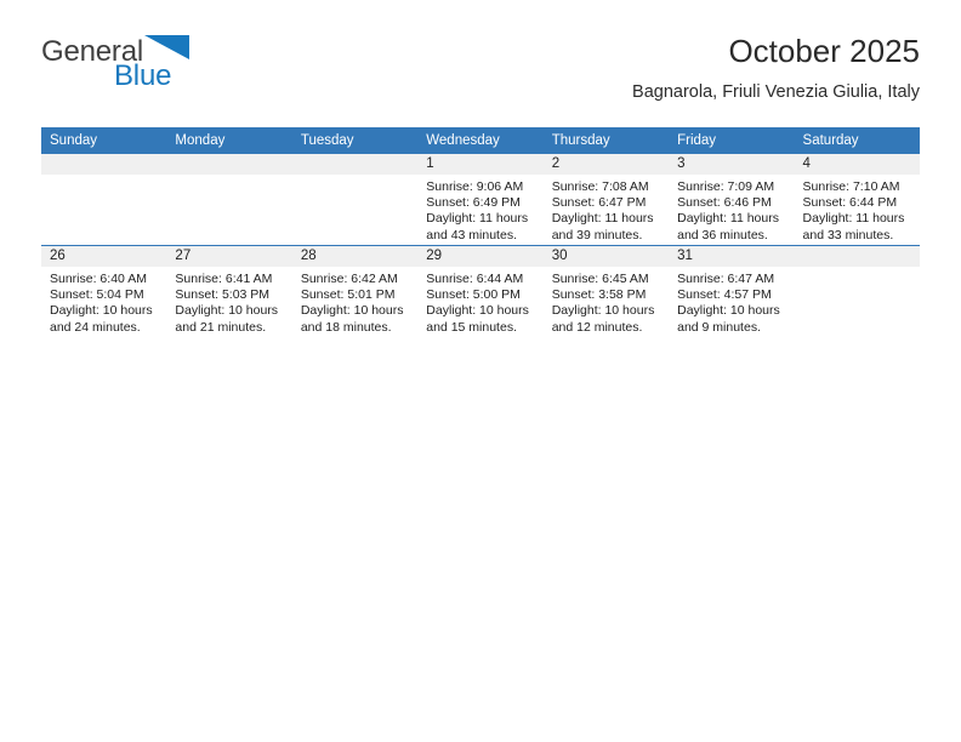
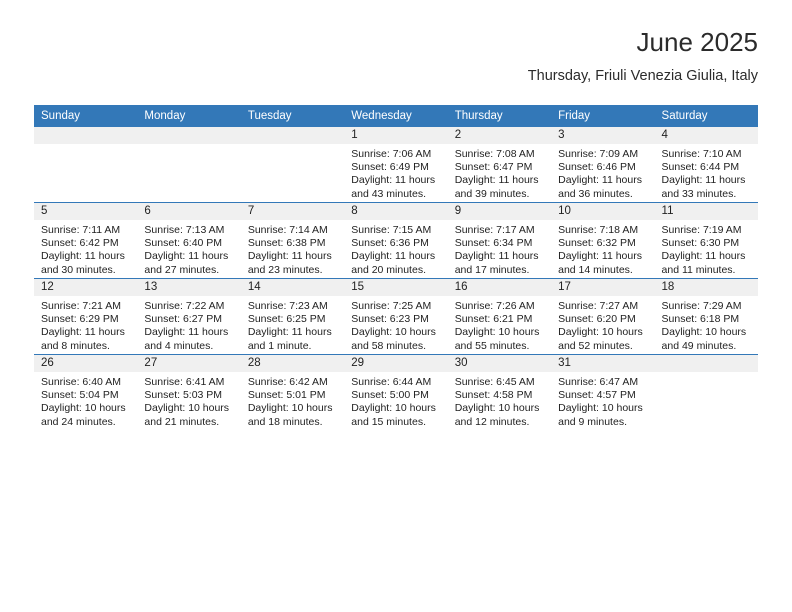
- General
- Blue
- October 2025
+ June 2025
- Bagnarola, Friuli Venezia Giulia, Italy
+ Thursday, Friuli Venezia Giulia, Italy
  Sunday	Monday	Tuesday	Wednesday	Thursday	Friday	Saturday
- 			1Sunrise: 9:06 AMSunset: 6:49 PMDaylight: 11 hoursand 43 minutes.	2Sunrise: 7:08 AMSunset: 6:47 PMDaylight: 11 hoursand 39 minutes.	3Sunrise: 7:09 AMSunset: 6:46 PMDaylight: 11 hoursand 36 minutes.	4Sunrise: 7:10 AMSunset: 6:44 PMDaylight: 11 hoursand 33 minutes.
+ 			1Sunrise: 7:06 AMSunset: 6:49 PMDaylight: 11 hoursand 43 minutes.	2Sunrise: 7:08 AMSunset: 6:47 PMDaylight: 11 hoursand 39 minutes.	3Sunrise: 7:09 AMSunset: 6:46 PMDaylight: 11 hoursand 36 minutes.	4Sunrise: 7:10 AMSunset: 6:44 PMDaylight: 11 hoursand 33 minutes.
+ 5Sunrise: 7:11 AMSunset: 6:42 PMDaylight: 11 hoursand 30 minutes.	6Sunrise: 7:13 AMSunset: 6:40 PMDaylight: 11 hoursand 27 minutes.	7Sunrise: 7:14 AMSunset: 6:38 PMDaylight: 11 hoursand 23 minutes.	8Sunrise: 7:15 AMSunset: 6:36 PMDaylight: 11 hoursand 20 minutes.	9Sunrise: 7:17 AMSunset: 6:34 PMDaylight: 11 hoursand 17 minutes.	10Sunrise: 7:18 AMSunset: 6:32 PMDaylight: 11 hoursand 14 minutes.	11Sunrise: 7:19 AMSunset: 6:30 PMDaylight: 11 hoursand 11 minutes.
+ 12Sunrise: 7:21 AMSunset: 6:29 PMDaylight: 11 hoursand 8 minutes.	13Sunrise: 7:22 AMSunset: 6:27 PMDaylight: 11 hoursand 4 minutes.	14Sunrise: 7:23 AMSunset: 6:25 PMDaylight: 11 hoursand 1 minute.	15Sunrise: 7:25 AMSunset: 6:23 PMDaylight: 10 hoursand 58 minutes.	16Sunrise: 7:26 AMSunset: 6:21 PMDaylight: 10 hoursand 55 minutes.	17Sunrise: 7:27 AMSunset: 6:20 PMDaylight: 10 hoursand 52 minutes.	18Sunrise: 7:29 AMSunset: 6:18 PMDaylight: 10 hoursand 49 minutes.
- 26Sunrise: 6:40 AMSunset: 5:04 PMDaylight: 10 hoursand 24 minutes.	27Sunrise: 6:41 AMSunset: 5:03 PMDaylight: 10 hoursand 21 minutes.	28Sunrise: 6:42 AMSunset: 5:01 PMDaylight: 10 hoursand 18 minutes.	29Sunrise: 6:44 AMSunset: 5:00 PMDaylight: 10 hoursand 15 minutes.	30Sunrise: 6:45 AMSunset: 3:58 PMDaylight: 10 hoursand 12 minutes.	31Sunrise: 6:47 AMSunset: 4:57 PMDaylight: 10 hoursand 9 minutes.
+ 26Sunrise: 6:40 AMSunset: 5:04 PMDaylight: 10 hoursand 24 minutes.	27Sunrise: 6:41 AMSunset: 5:03 PMDaylight: 10 hoursand 21 minutes.	28Sunrise: 6:42 AMSunset: 5:01 PMDaylight: 10 hoursand 18 minutes.	29Sunrise: 6:44 AMSunset: 5:00 PMDaylight: 10 hoursand 15 minutes.	30Sunrise: 6:45 AMSunset: 4:58 PMDaylight: 10 hoursand 12 minutes.	31Sunrise: 6:47 AMSunset: 4:57 PMDaylight: 10 hoursand 9 minutes.
